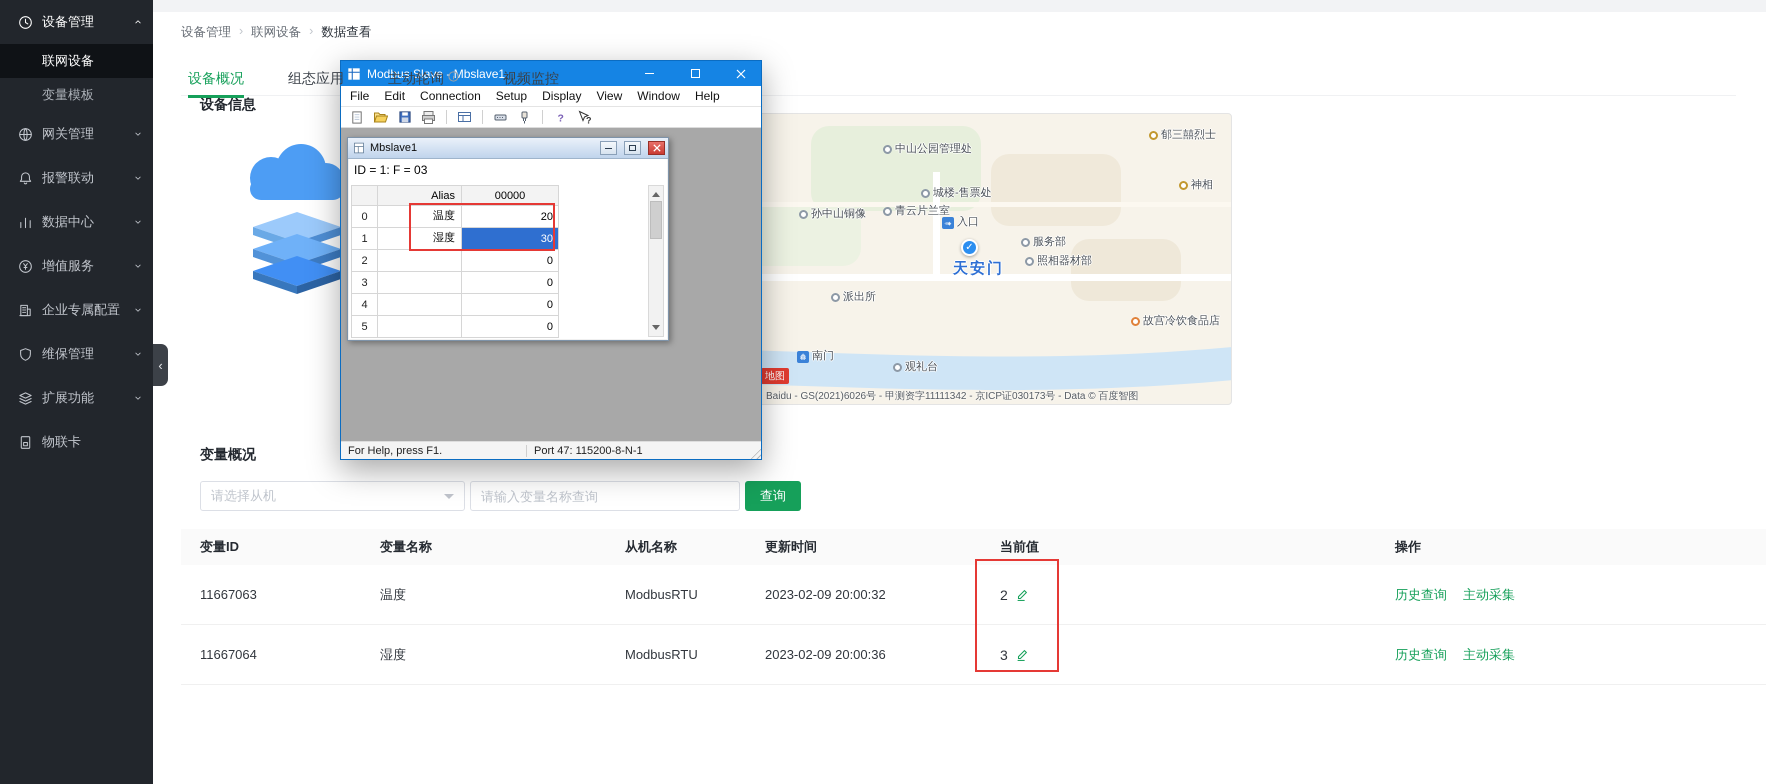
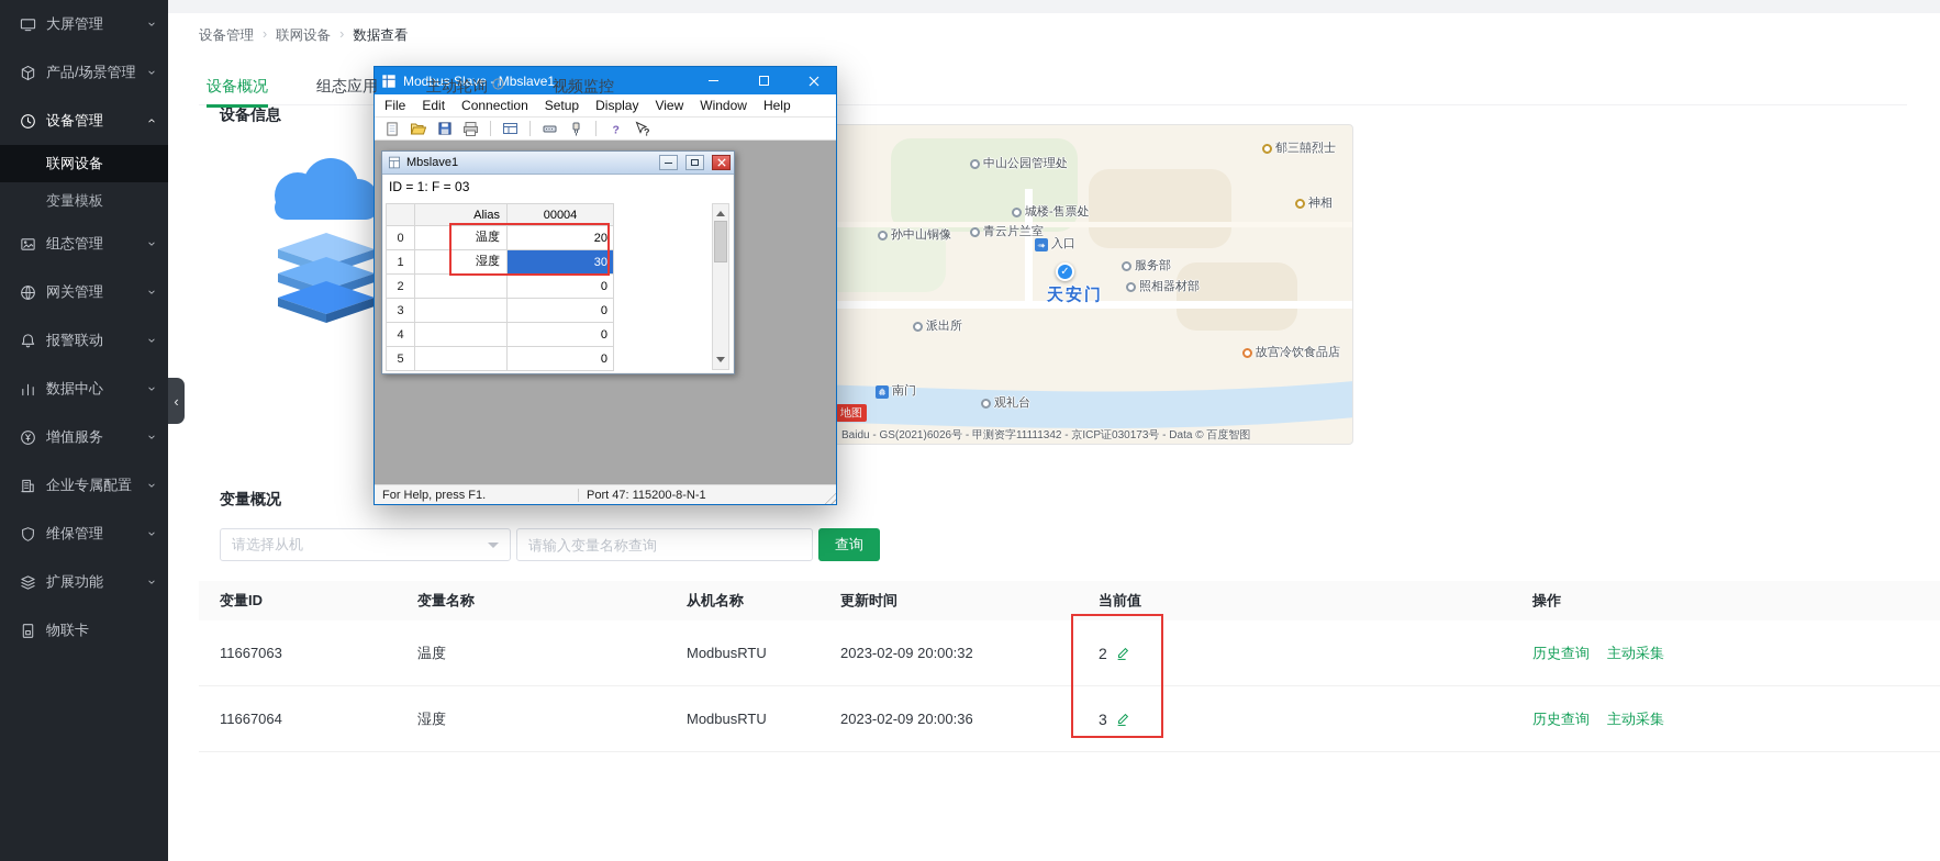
+ 大屏管理
+ 产品/场景管理
  设备管理
  联网设备
  变量模板
+ 组态管理
  网关管理
  报警联动
  数据中心
  增值服务
  企业专属配置
  维保管理
  扩展功能
  物联卡
  ‹
  设备管理
  ›
  联网设备
  ›
  数据查看
  设备概况
  组态应用
  主动轮询
  视频监控
  设备信息
  郁三囍烈士
  中山公园管理处
  神相
  城楼-售票处
  孙中山铜像
  青云片兰室
  →
  入口
  服务部
  照相器材部
  ✓
  天安门
  派出所
  故宫冷饮食品店
  ⌂
  南门
  观礼台
  地图
  Baidu - GS(2021)6026号 - 甲测资字11111342 - 京ICP证030173号 - Data © 百度智图
  Modbus Slave - Mbslave1
  File
  Edit
  Connection
  Setup
  Display
  View
  Window
  Help
  ?
  ?
  Mbslave1
  ID = 1: F = 03
  Alias
- 00000
+ 00004
  0
  温度
  20
  1
  湿度
  30
  2
  0
  3
  0
  4
  0
  5
  0
  For Help, press F1.
  Port 47: 115200-8-N-1
  变量概况
  请选择从机
  请输入变量名称查询
  查询
  变量ID
  变量名称
  从机名称
  更新时间
  当前值
  操作
  11667063
  温度
  ModbusRTU
  2023-02-09 20:00:32
  2
  历史查询
  主动采集
  11667064
  湿度
  ModbusRTU
  2023-02-09 20:00:36
  3
  历史查询
  主动采集
